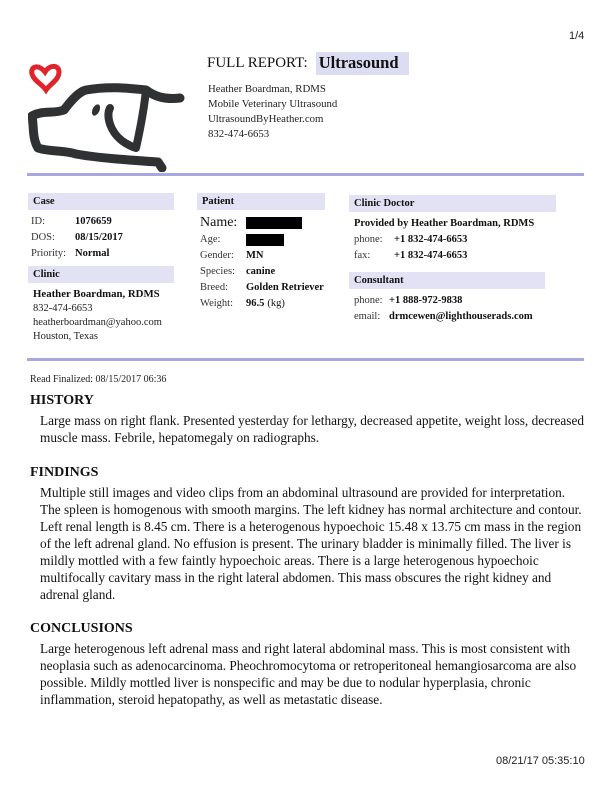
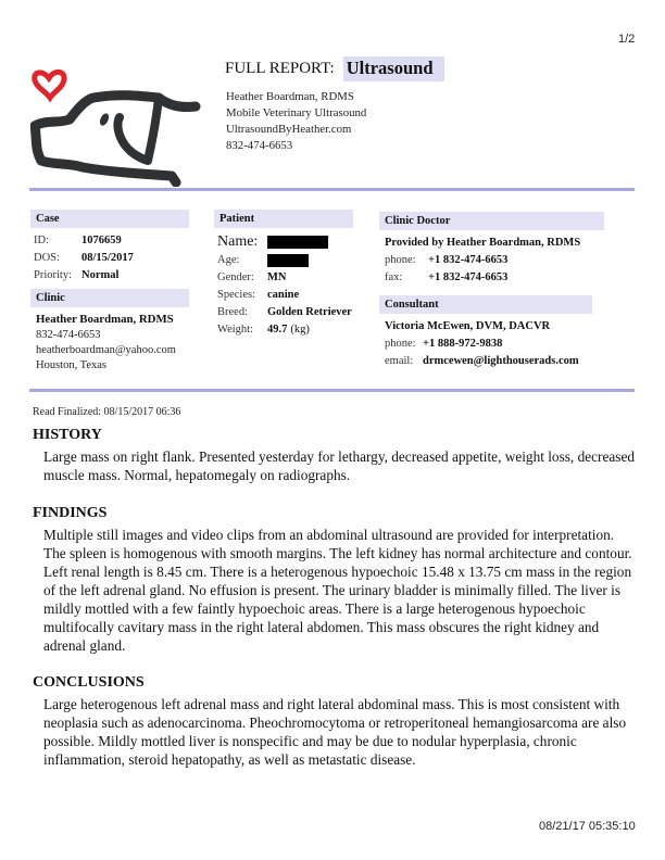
- 1/4
+ 1/2
  FULL REPORT:
  Ultrasound
  Heather Boardman, RDMS
  Mobile Veterinary Ultrasound
  UltrasoundByHeather.com
  832-474-6653
  Case
  ID:
  1076659
  DOS:
  08/15/2017
  Priority:
  Normal
  Clinic
  Heather Boardman, RDMS
  832-474-6653
  heatherboardman@yahoo.com
  Houston, Texas
  Patient
  Name:
  Age:
  Gender:
  MN
  Species:
  canine
  Breed:
  Golden Retriever
  Weight:
- 96.5
+ 49.7
  (kg)
  Clinic Doctor
  Provided by Heather Boardman, RDMS
  phone:
  +1 832-474-6653
  fax:
  +1 832-474-6653
  Consultant
+ Victoria McEwen, DVM, DACVR
  phone:
  +1 888-972-9838
  email:
  drmcewen@lighthouserads.com
  Read Finalized: 08/15/2017 06:36
  HISTORY
- Large mass on right flank. Presented yesterday for lethargy, decreased appetite, weight loss, decreased muscle mass. Febrile, hepatomegaly on radiographs.
+ Large mass on right flank. Presented yesterday for lethargy, decreased appetite, weight loss, decreased muscle mass. Normal, hepatomegaly on radiographs.
  FINDINGS
  Multiple still images and video clips from an abdominal ultrasound are provided for interpretation. The spleen is homogenous with smooth margins. The left kidney has normal architecture and contour. Left renal length is 8.45 cm. There is a heterogenous hypoechoic 15.48 x 13.75 cm mass in the region of the left adrenal gland. No effusion is present. The urinary bladder is minimally filled. The liver is mildly mottled with a few faintly hypoechoic areas. There is a large heterogenous hypoechoic multifocally cavitary mass in the right lateral abdomen. This mass obscures the right kidney and adrenal gland.
  CONCLUSIONS
  Large heterogenous left adrenal mass and right lateral abdominal mass. This is most consistent with neoplasia such as adenocarcinoma. Pheochromocytoma or retroperitoneal hemangiosarcoma are also possible. Mildly mottled liver is nonspecific and may be due to nodular hyperplasia, chronic inflammation, steroid hepatopathy, as well as metastatic disease.
  08/21/17 05:35:10
